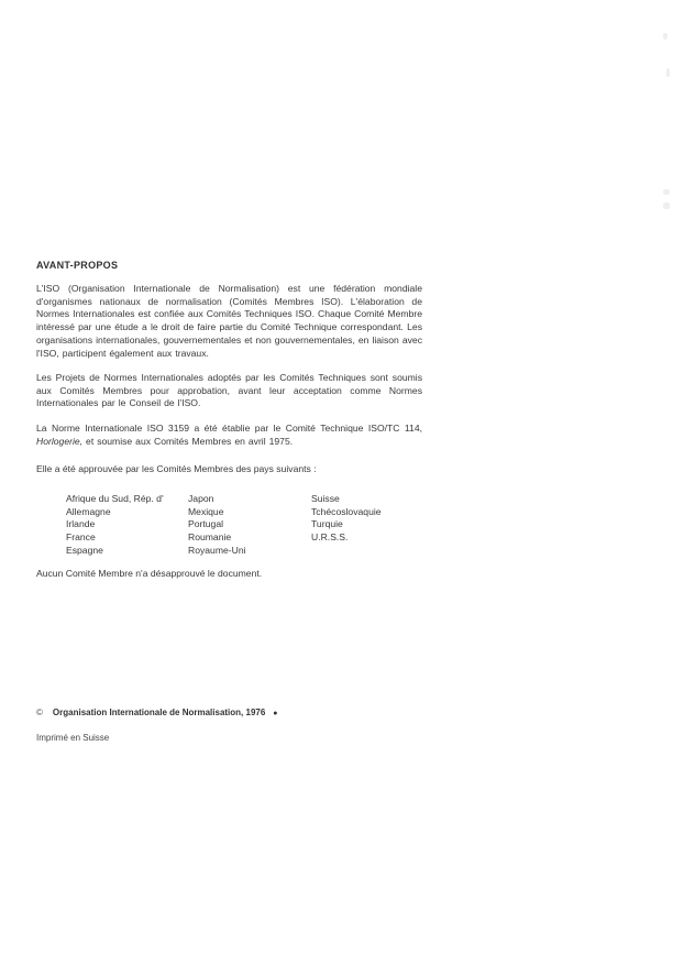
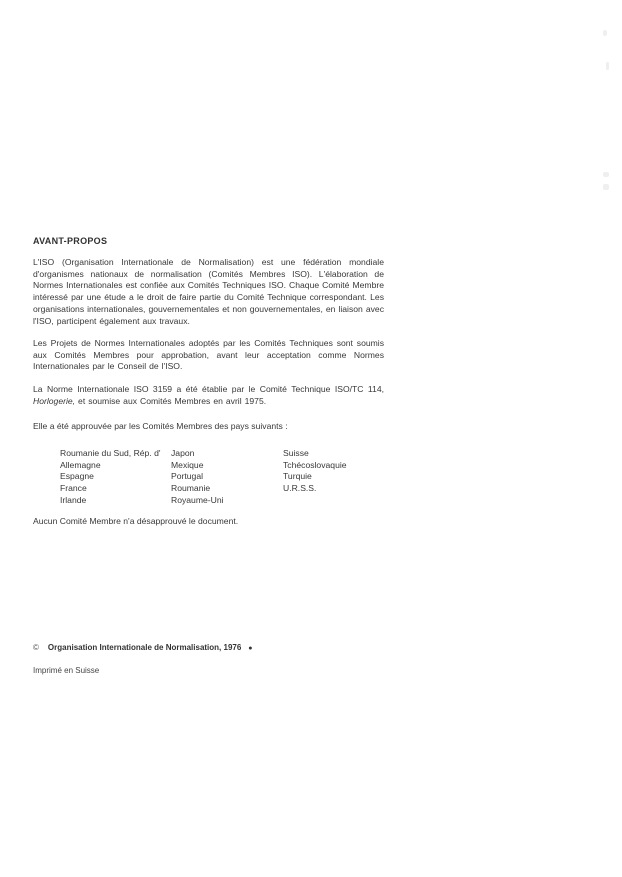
  AVANT-PROPOS
  L'ISO (Organisation Internationale de Normalisation) est une fédération mondiale d'organismes nationaux de normalisation (Comités Membres ISO). L'élaboration de Normes Internationales est confiée aux Comités Techniques ISO. Chaque Comité Membre intéressé par une étude a le droit de faire partie du Comité Technique correspondant. Les organisations internationales, gouvernementales et non gouvernementales, en liaison avec l'ISO, participent également aux travaux.
  Les Projets de Normes Internationales adoptés par les Comités Techniques sont soumis aux Comités Membres pour approbation, avant leur acceptation comme Normes Internationales par le Conseil de l'ISO.
  La Norme Internationale ISO 3159 a été établie par le Comité Technique ISO/TC 114, Horlogerie, et soumise aux Comités Membres en avril 1975.
  Elle a été approuvée par les Comités Membres des pays suivants :
- Afrique du Sud, Rép. d'
+ Roumanie du Sud, Rép. d'
  Allemagne
- Irlande
+ Espagne
  France
- Espagne
+ Irlande
  Japon
  Mexique
  Portugal
  Roumanie
  Royaume-Uni
  Suisse
  Tchécoslovaquie
  Turquie
  U.R.S.S.
  Aucun Comité Membre n'a désapprouvé le document.
  © Organisation Internationale de Normalisation, 1976
  Imprimé en Suisse
